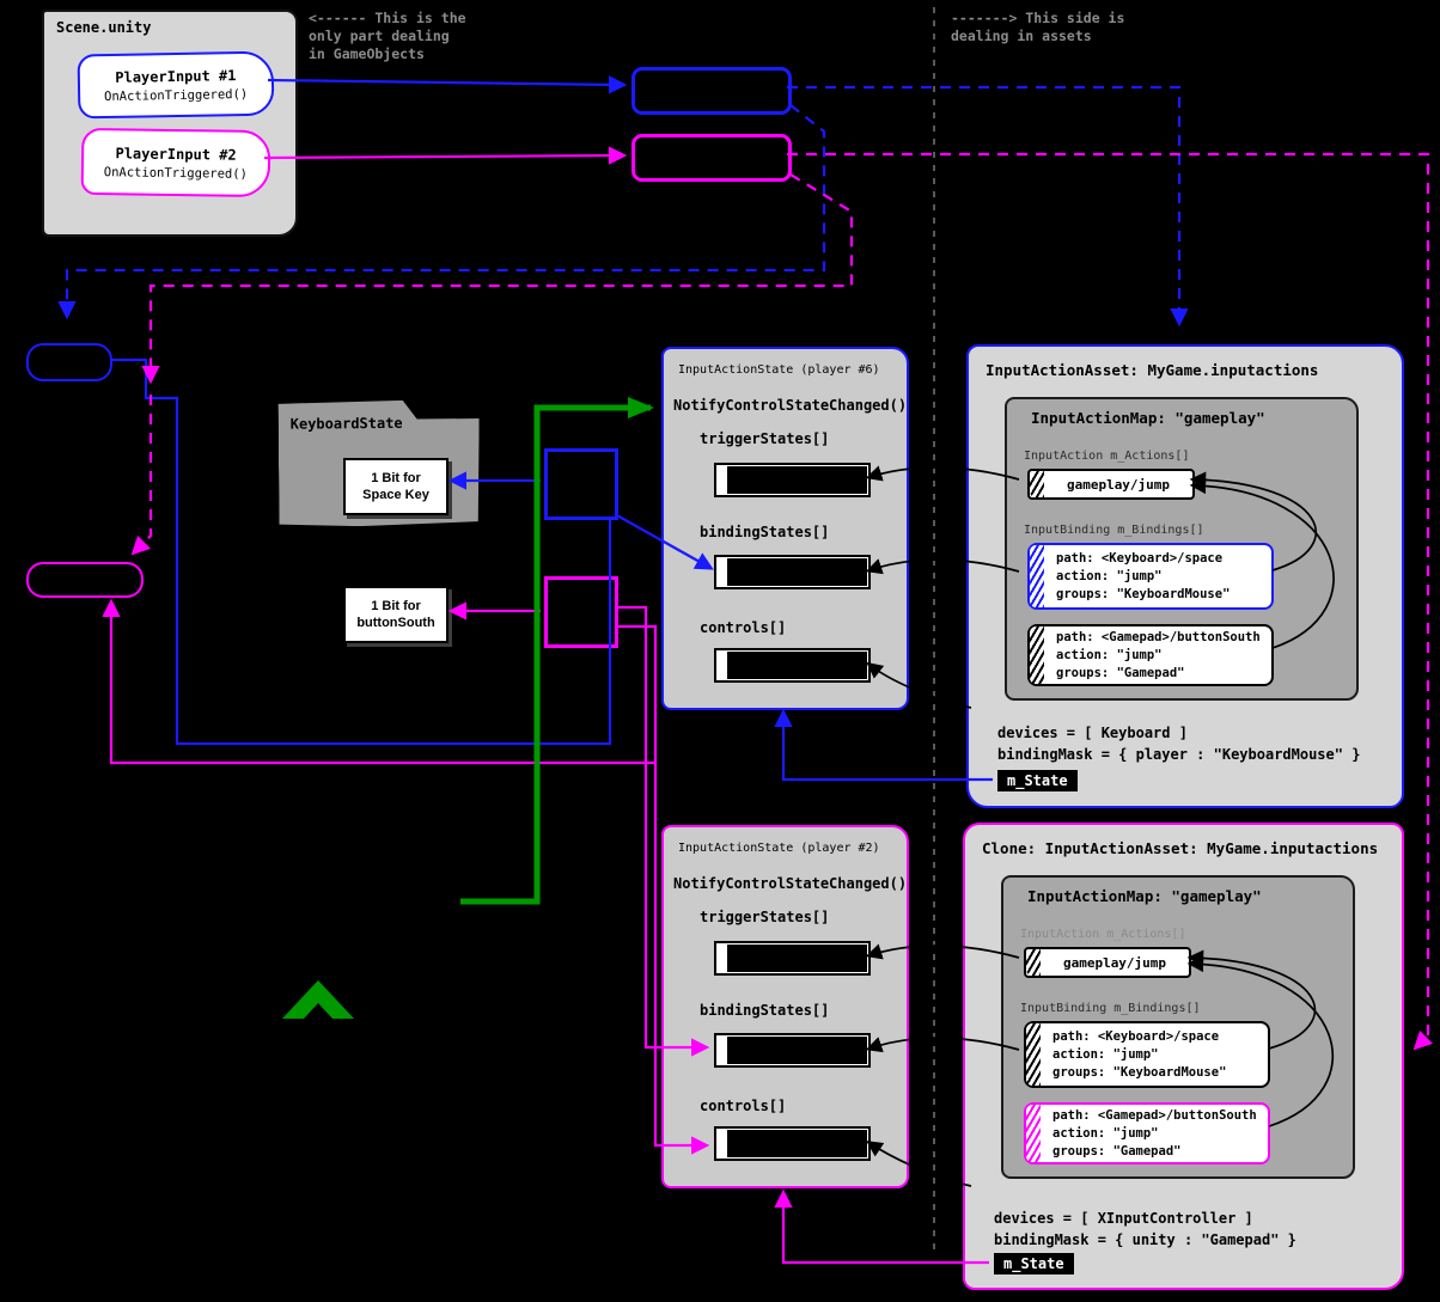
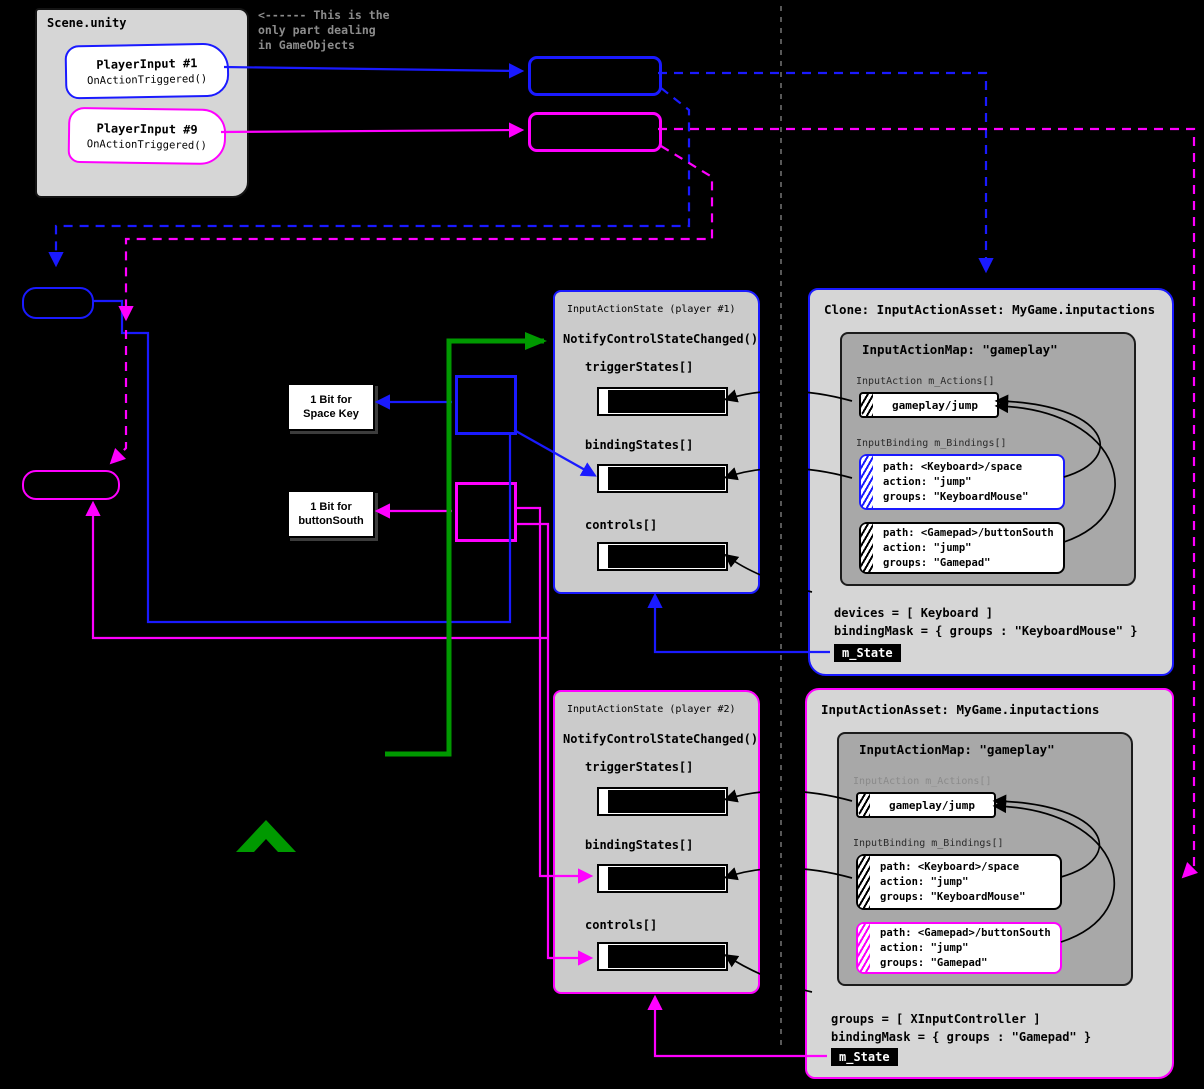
  Scene.unity
  PlayerInput #1
  OnActionTriggered()
- PlayerInput #2
+ PlayerInput #9
  OnActionTriggered()
  <------ This is the
  only part dealing
  in GameObjects
- -------> This side is
- dealing in assets
- KeyboardState
  1 Bit for
  Space Key
  1 Bit for
  buttonSouth
- InputActionState (player #6)
+ InputActionState (player #1)
  NotifyControlStateChanged()
  triggerStates[]
  bindingStates[]
  controls[]
  InputActionState (player #2)
  NotifyControlStateChanged()
  triggerStates[]
  bindingStates[]
  controls[]
- InputActionAsset: MyGame.inputactions
+ Clone: InputActionAsset: MyGame.inputactions
  InputActionMap: "gameplay"
  InputAction m_Actions[]
  gameplay/jump
  InputBinding m_Bindings[]
  path: <Keyboard>/space
  action: "jump"
  groups: "KeyboardMouse"
  path: <Gamepad>/buttonSouth
  action: "jump"
  groups: "Gamepad"
  devices = [ Keyboard ]
- bindingMask = { player : "KeyboardMouse" }
+ bindingMask = { groups : "KeyboardMouse" }
  m_State
- Clone: InputActionAsset: MyGame.inputactions
+ InputActionAsset: MyGame.inputactions
  InputActionMap: "gameplay"
  InputAction m_Actions[]
  gameplay/jump
  InputBinding m_Bindings[]
  path: <Keyboard>/space
  action: "jump"
  groups: "KeyboardMouse"
  path: <Gamepad>/buttonSouth
  action: "jump"
  groups: "Gamepad"
- devices = [ XInputController ]
+ groups = [ XInputController ]
- bindingMask = { unity : "Gamepad" }
+ bindingMask = { groups : "Gamepad" }
  m_State
